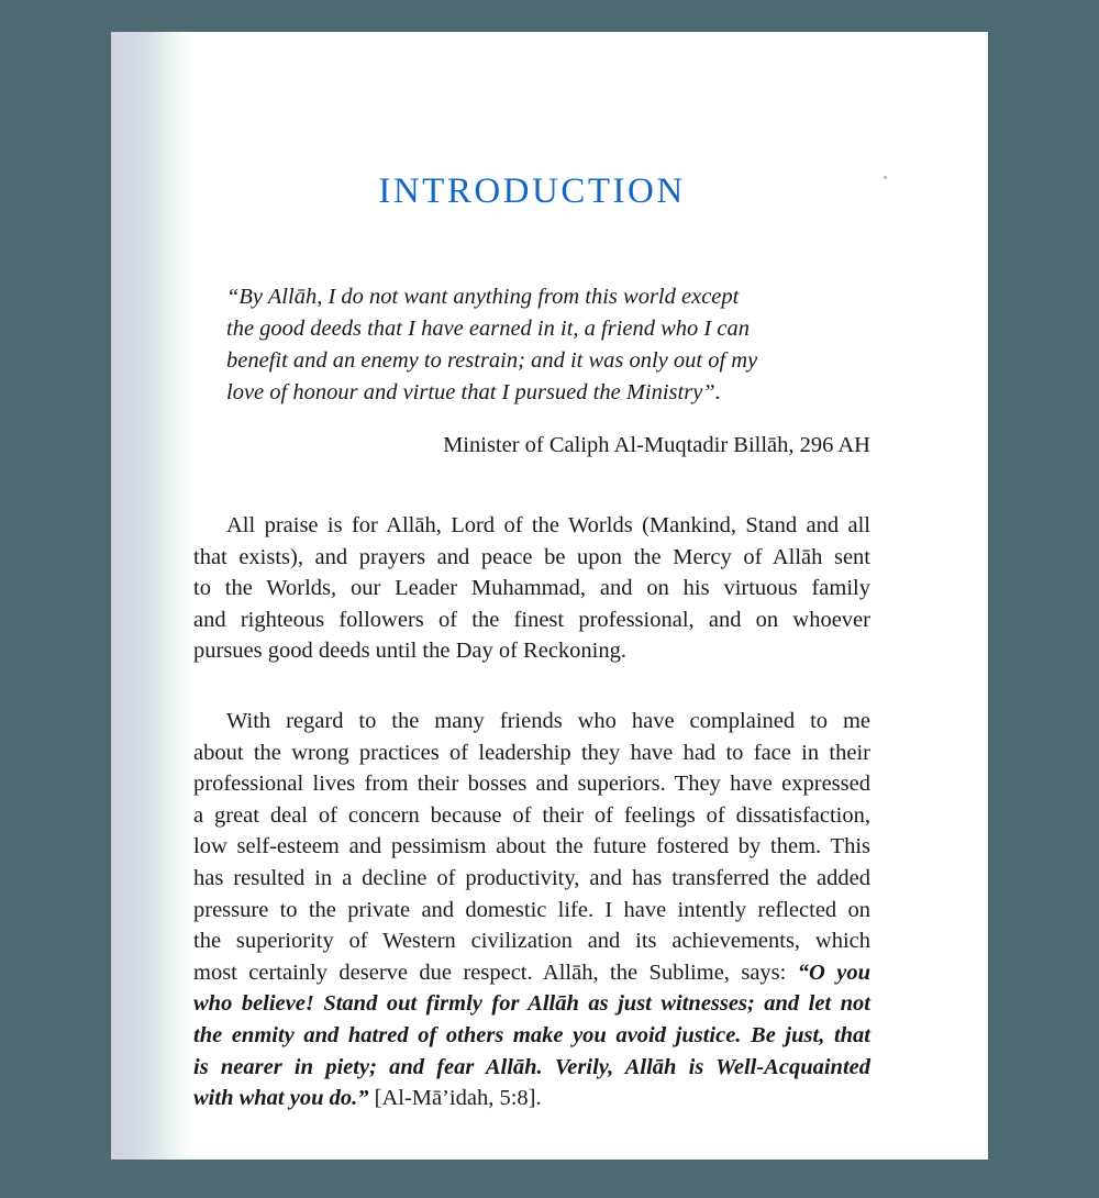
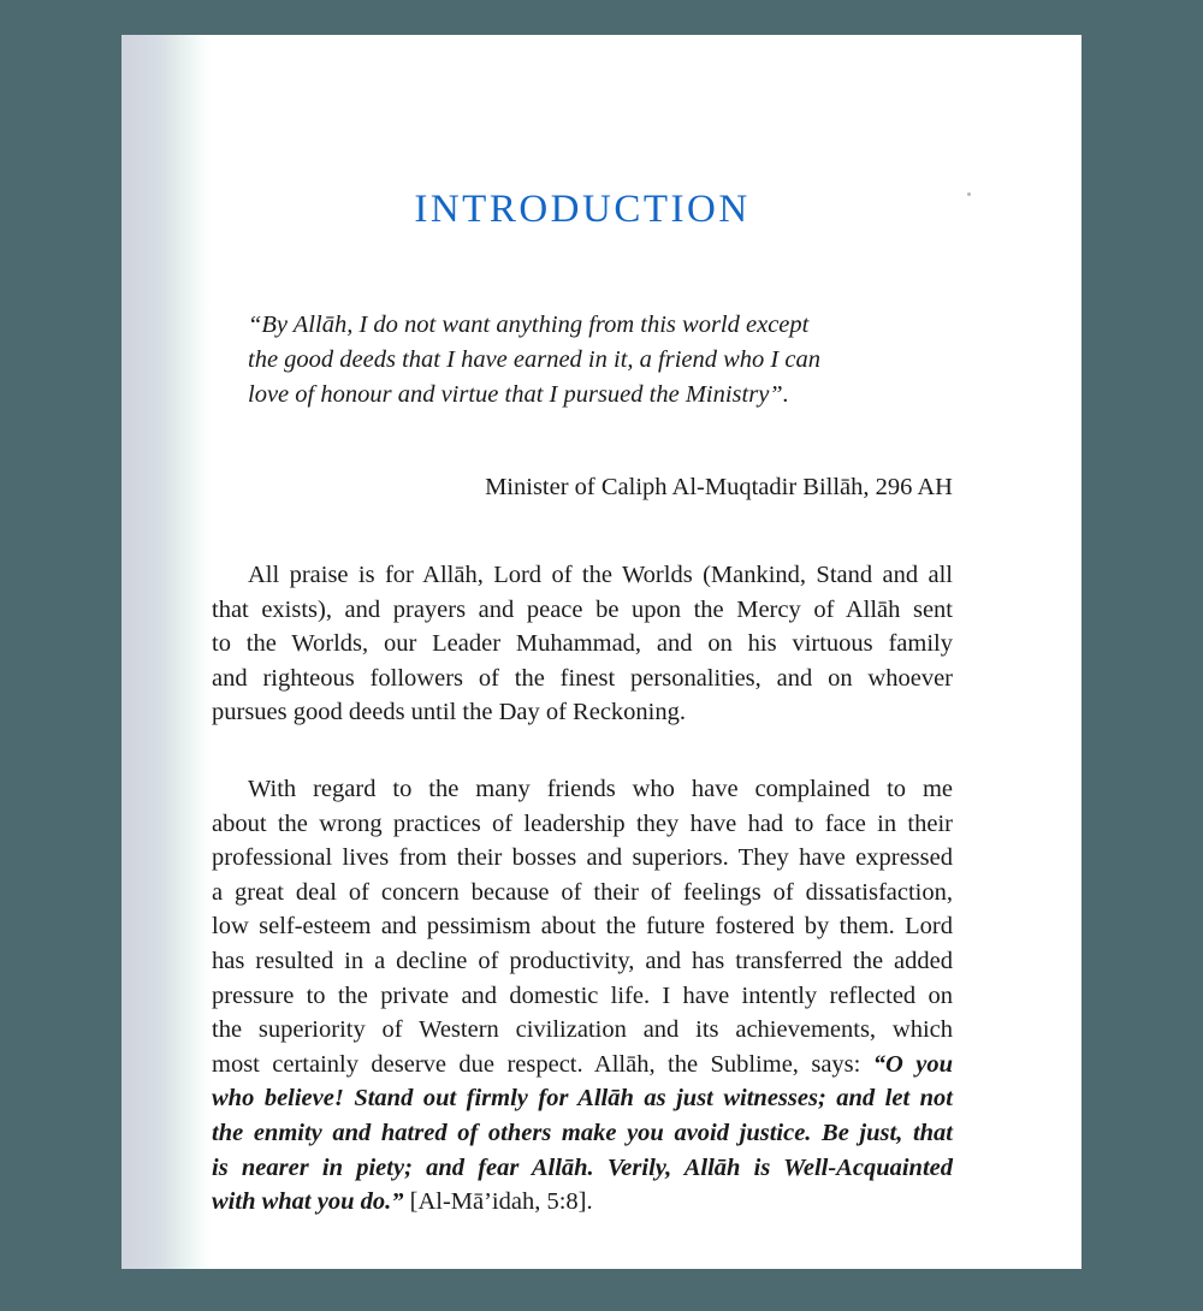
  INTRODUCTION
  “By Allāh, I do not want anything from this world except
  the good deeds that I have earned in it, a friend who I can
- benefit and an enemy to restrain; and it was only out of my
  love of honour and virtue that I pursued the Ministry”.
  Minister of Caliph Al-Muqtadir Billāh, 296 AH
  All praise is for Allāh, Lord of the Worlds (Mankind, Stand and all
  that exists), and prayers and peace be upon the Mercy of Allāh sent
  to the Worlds, our Leader Muhammad, and on his virtuous family
- and righteous followers of the finest professional, and on whoever
+ and righteous followers of the finest personalities, and on whoever
  pursues good deeds until the Day of Reckoning.
  With regard to the many friends who have complained to me
  about the wrong practices of leadership they have had to face in their
  professional lives from their bosses and superiors. They have expressed
  a great deal of concern because of their of feelings of dissatisfaction,
- low self-esteem and pessimism about the future fostered by them. This
+ low self-esteem and pessimism about the future fostered by them. Lord
  has resulted in a decline of productivity, and has transferred the added
  pressure to the private and domestic life. I have intently reflected on
  the superiority of Western civilization and its achievements, which
  most certainly deserve due respect. Allāh, the Sublime, says: “O you
  who believe! Stand out firmly for Allāh as just witnesses; and let not
  the enmity and hatred of others make you avoid justice. Be just, that
  is nearer in piety; and fear Allāh. Verily, Allāh is Well-Acquainted
  with what you do.” [Al-Mā’idah, 5:8].
